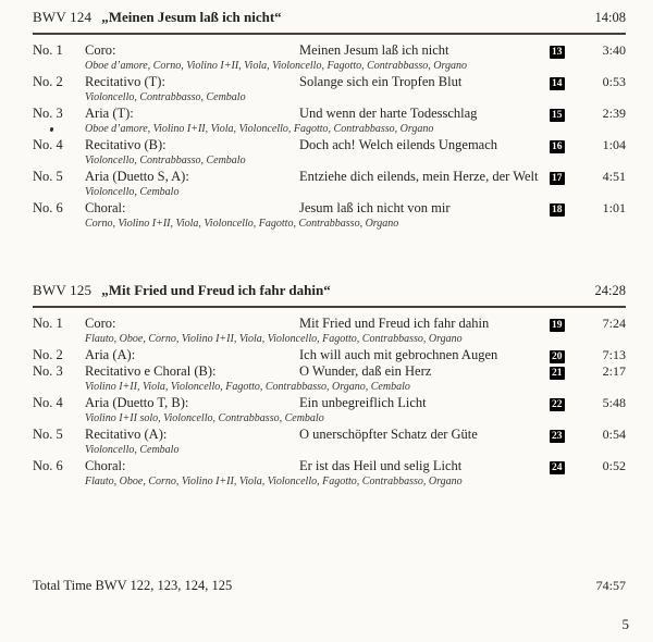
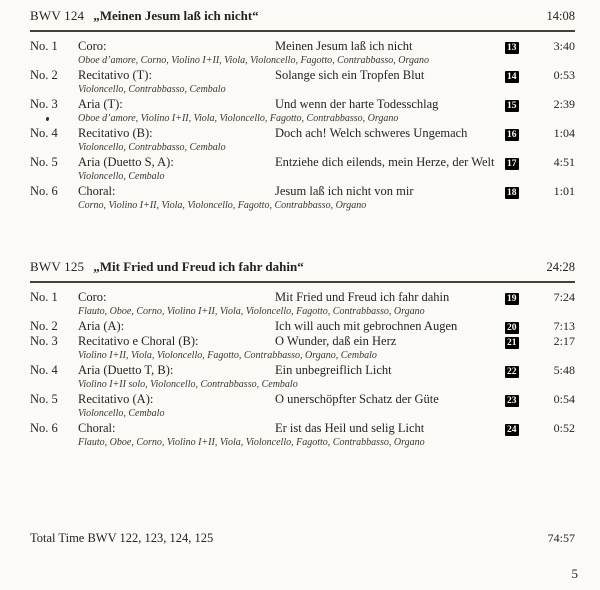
  BWV 124
  „Meinen Jesum laß ich nicht“
  14:08
  No. 1
  Coro:
  Meinen Jesum laß ich nicht
  13
  3:40
  Oboe d’amore, Corno, Violino I+II, Viola, Violoncello, Fagotto, Contrabbasso, Organo
  No. 2
  Recitativo (T):
  Solange sich ein Tropfen Blut
  14
  0:53
  Violoncello, Contrabbasso, Cembalo
  No. 3
  Aria (T):
  Und wenn der harte Todesschlag
  15
  2:39
  Oboe d’amore, Violino I+II, Viola, Violoncello, Fagotto, Contrabbasso, Organo
  No. 4
  Recitativo (B):
- Doch ach! Welch eilends Ungemach
+ Doch ach! Welch schweres Ungemach
  16
  1:04
  Violoncello, Contrabbasso, Cembalo
  No. 5
  Aria (Duetto S, A):
  Entziehe dich eilends, mein Herze, der Welt
  17
  4:51
  Violoncello, Cembalo
  No. 6
  Choral:
  Jesum laß ich nicht von mir
  18
  1:01
  Corno, Violino I+II, Viola, Violoncello, Fagotto, Contrabbasso, Organo
  BWV 125
  „Mit Fried und Freud ich fahr dahin“
  24:28
  No. 1
  Coro:
  Mit Fried und Freud ich fahr dahin
  19
  7:24
  Flauto, Oboe, Corno, Violino I+II, Viola, Violoncello, Fagotto, Contrabbasso, Organo
  No. 2
  Aria (A):
  Ich will auch mit gebrochnen Augen
  20
  7:13
  No. 3
  Recitativo e Choral (B):
  O Wunder, daß ein Herz
  21
  2:17
  Violino I+II, Viola, Violoncello, Fagotto, Contrabbasso, Organo, Cembalo
  No. 4
  Aria (Duetto T, B):
  Ein unbegreiflich Licht
  22
  5:48
  Violino I+II solo, Violoncello, Contrabbasso, Cembalo
  No. 5
  Recitativo (A):
  O unerschöpfter Schatz der Güte
  23
  0:54
  Violoncello, Cembalo
  No. 6
  Choral:
  Er ist das Heil und selig Licht
  24
  0:52
  Flauto, Oboe, Corno, Violino I+II, Viola, Violoncello, Fagotto, Contrabbasso, Organo
  Total Time BWV 122, 123, 124, 125
  74:57
  5
